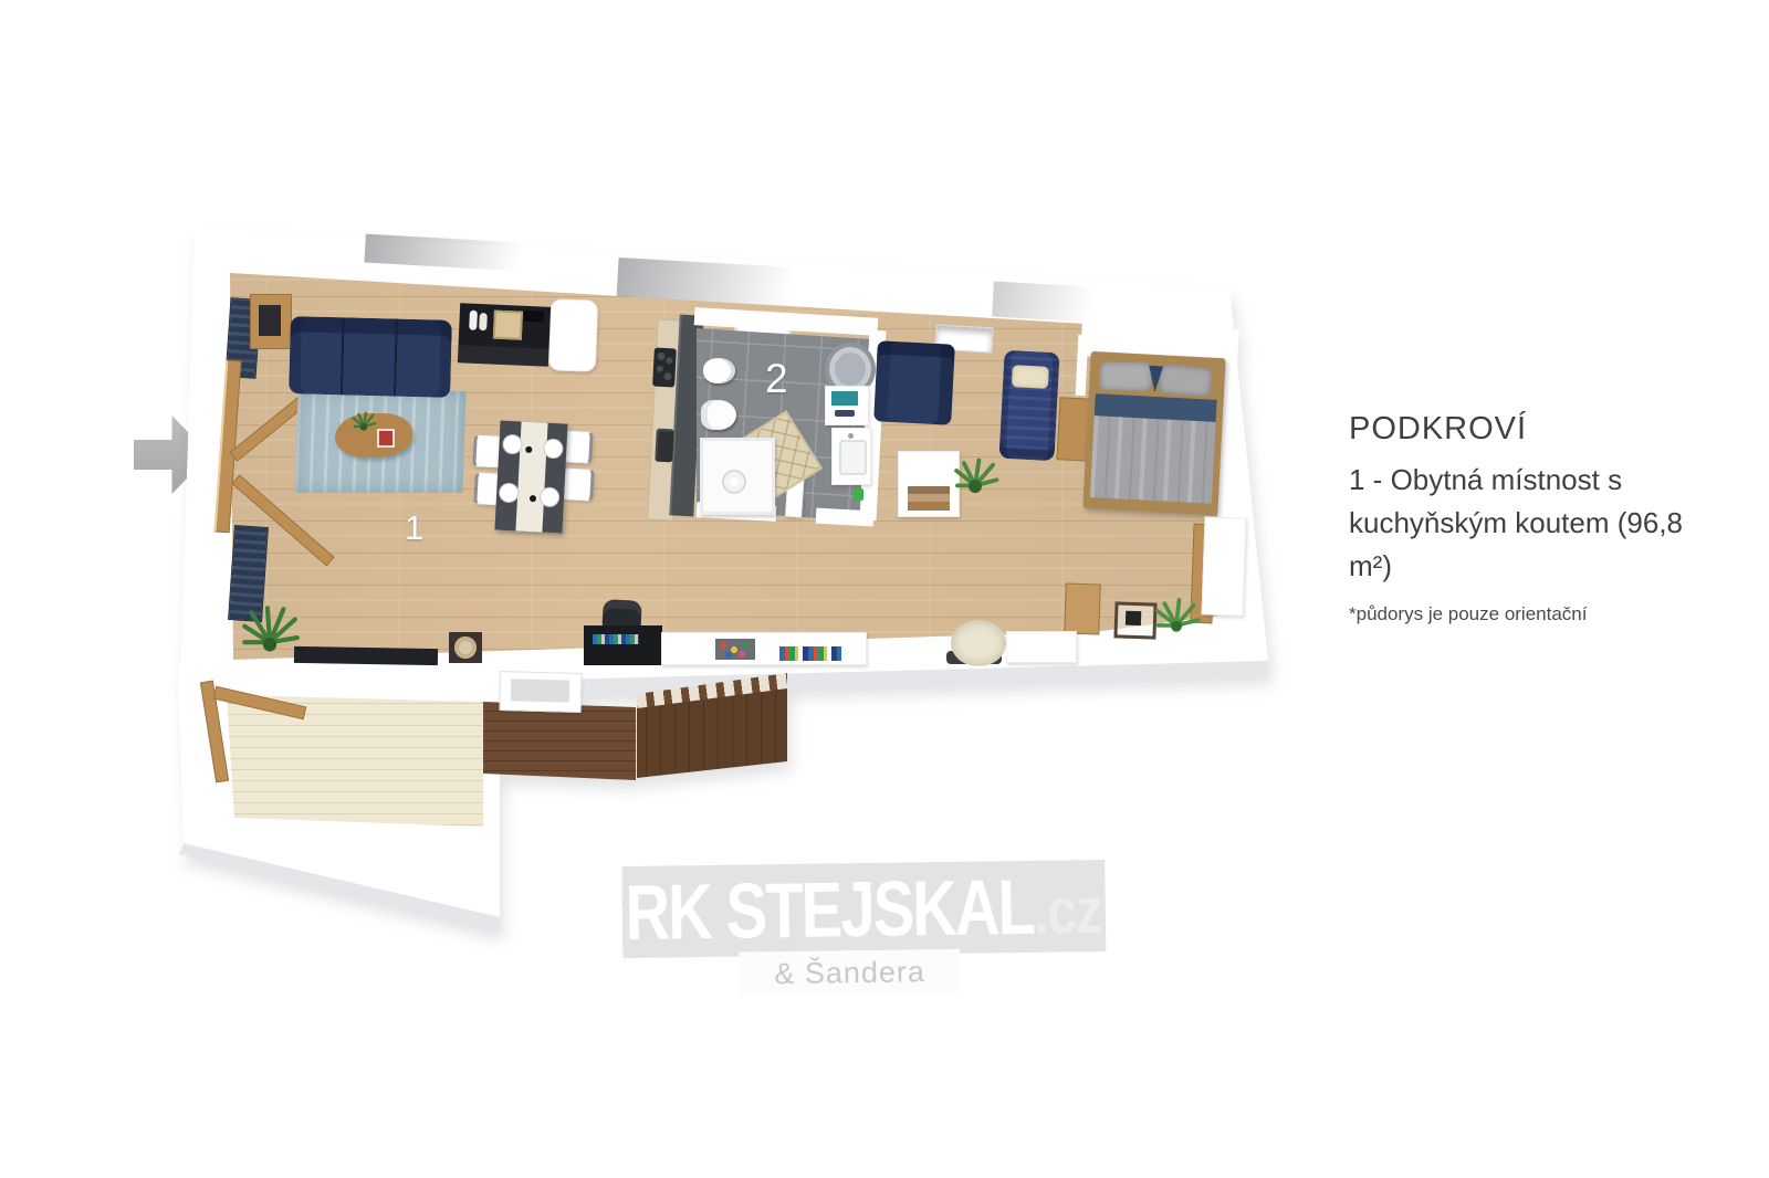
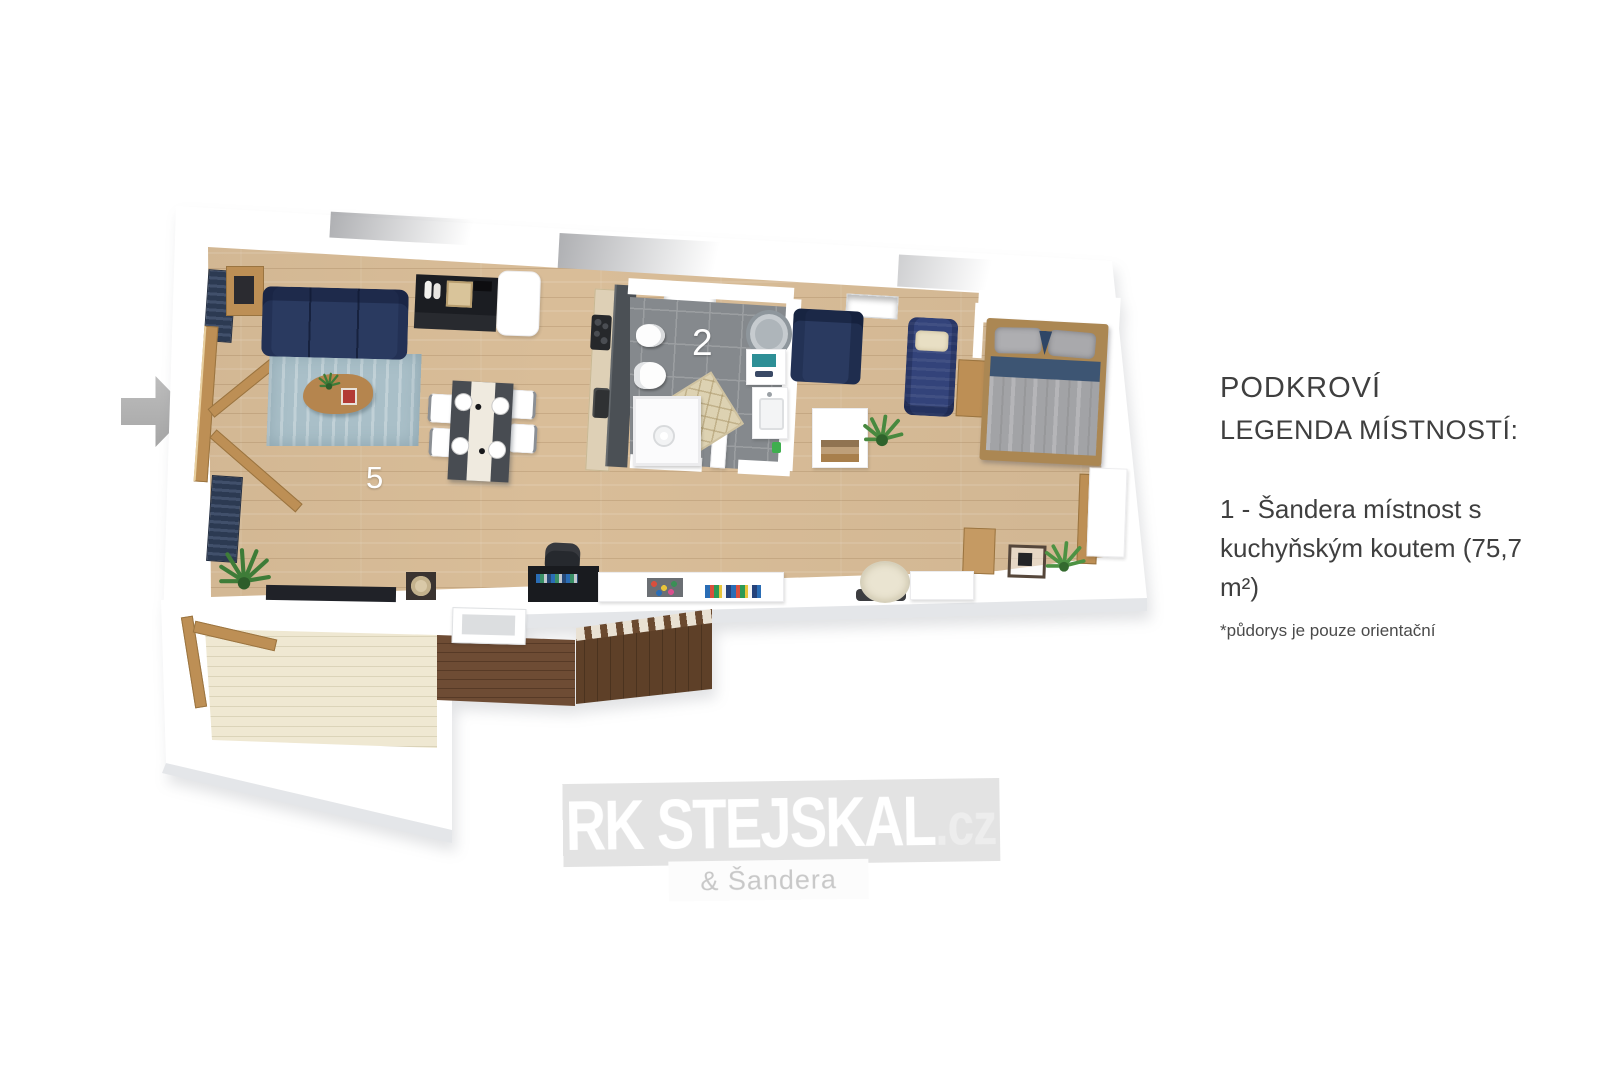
- 1
+ 5
  2
  PODKROVÍ
+ LEGENDA MÍSTNOSTÍ:
- 1 - Obytná místnost s
+ 1 - Šandera místnost s
- kuchyňským koutem (96,8 m²)
+ kuchyňským koutem (75,7 m²)
  *půdorys je pouze orientační
  RK STEJSKAL
  & Šandera
